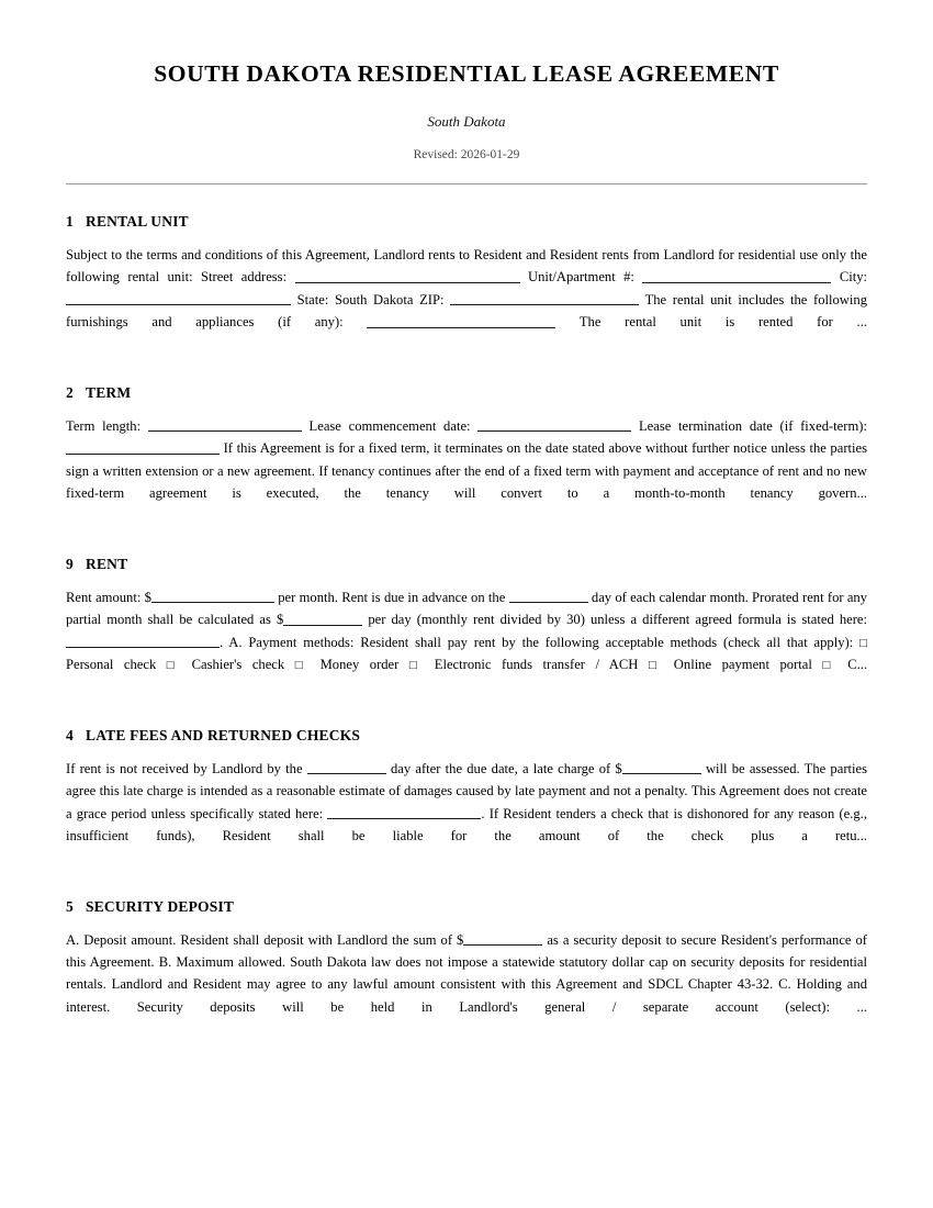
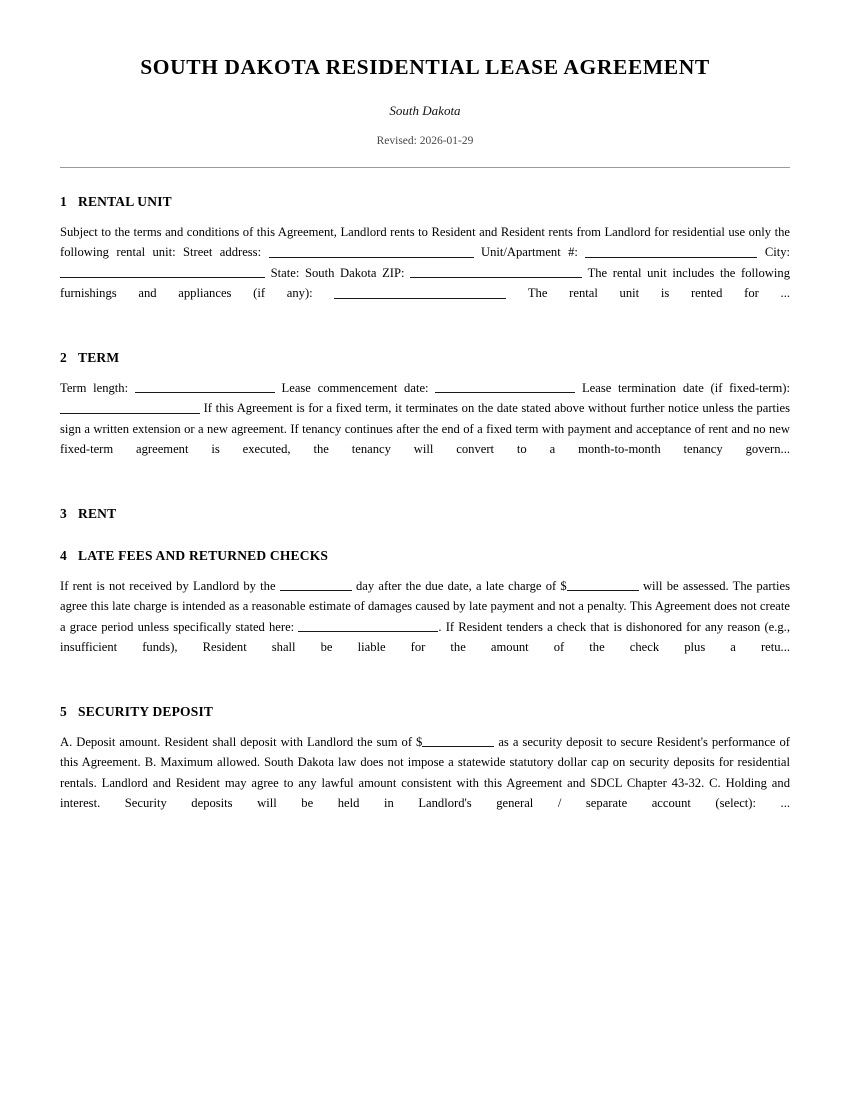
  SOUTH DAKOTA RESIDENTIAL LEASE AGREEMENT
  South Dakota
  Revised: 2026-01-29
  1 RENTAL UNIT
  Subject to the terms and conditions of this Agreement, Landlord rents to Resident and Resident rents from Landlord for residential use only the following rental unit: Street address: Unit/Apartment #: City: State: South Dakota ZIP: The rental unit includes the following furnishings and appliances (if any): The rental unit is rented for ...
  2 TERM
  Term length: Lease commencement date: Lease termination date (if fixed-term): If this Agreement is for a fixed term, it terminates on the date stated above without further notice unless the parties sign a written extension or a new agreement. If tenancy continues after the end of a fixed term with payment and acceptance of rent and no new fixed-term agreement is executed, the tenancy will convert to a month-to-month tenancy govern...
- 9 RENT
+ 3 RENT
- Rent amount: $ per month. Rent is due in advance on the day of each calendar month. Prorated rent for any partial month shall be calculated as $ per day (monthly rent divided by 30) unless a different agreed formula is stated here: . A. Payment methods: Resident shall pay rent by the following acceptable methods (check all that apply): □ Personal check □ Cashier's check □ Money order □ Electronic funds transfer / ACH □ Online payment portal □ C...
  4 LATE FEES AND RETURNED CHECKS
  If rent is not received by Landlord by the day after the due date, a late charge of $ will be assessed. The parties agree this late charge is intended as a reasonable estimate of damages caused by late payment and not a penalty. This Agreement does not create a grace period unless specifically stated here: . If Resident tenders a check that is dishonored for any reason (e.g., insufficient funds), Resident shall be liable for the amount of the check plus a retu...
  5 SECURITY DEPOSIT
  A. Deposit amount. Resident shall deposit with Landlord the sum of $ as a security deposit to secure Resident's performance of this Agreement. B. Maximum allowed. South Dakota law does not impose a statewide statutory dollar cap on security deposits for residential rentals. Landlord and Resident may agree to any lawful amount consistent with this Agreement and SDCL Chapter 43-32. C. Holding and interest. Security deposits will be held in Landlord's general / separate account (select): ...
